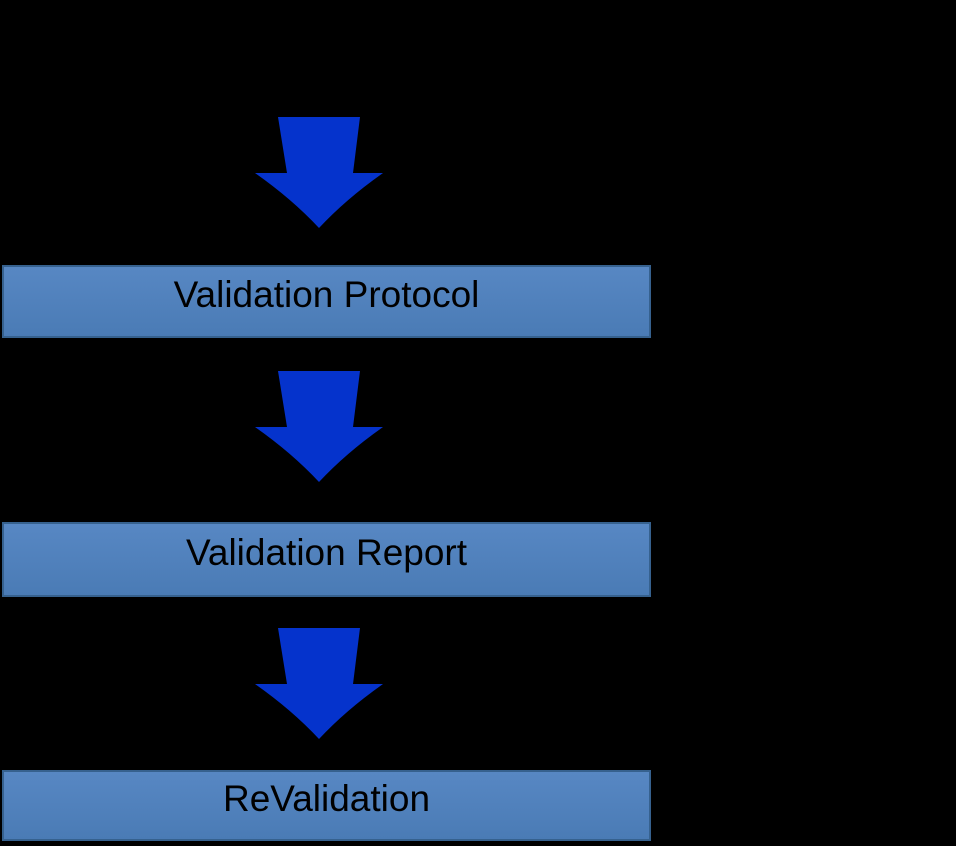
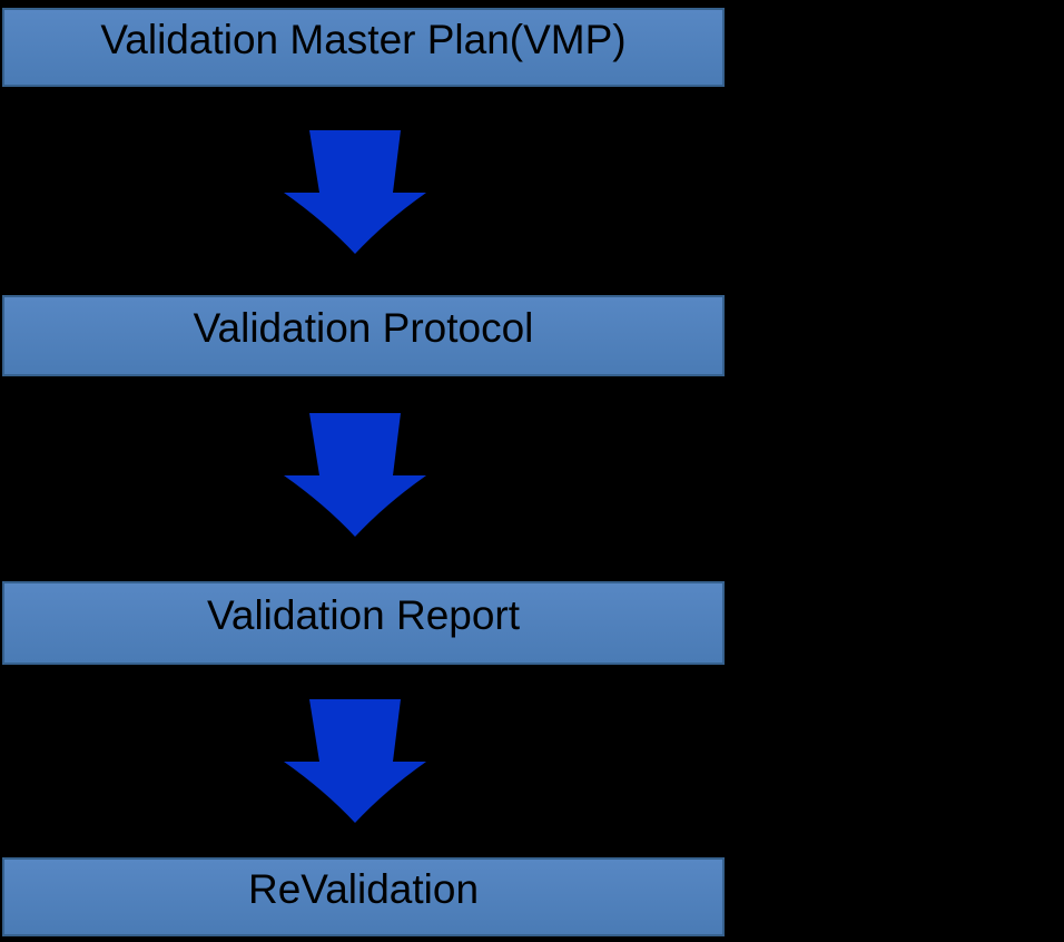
+ Validation Master Plan(VMP)
  Validation Protocol
  Validation Report
  ReValidation
